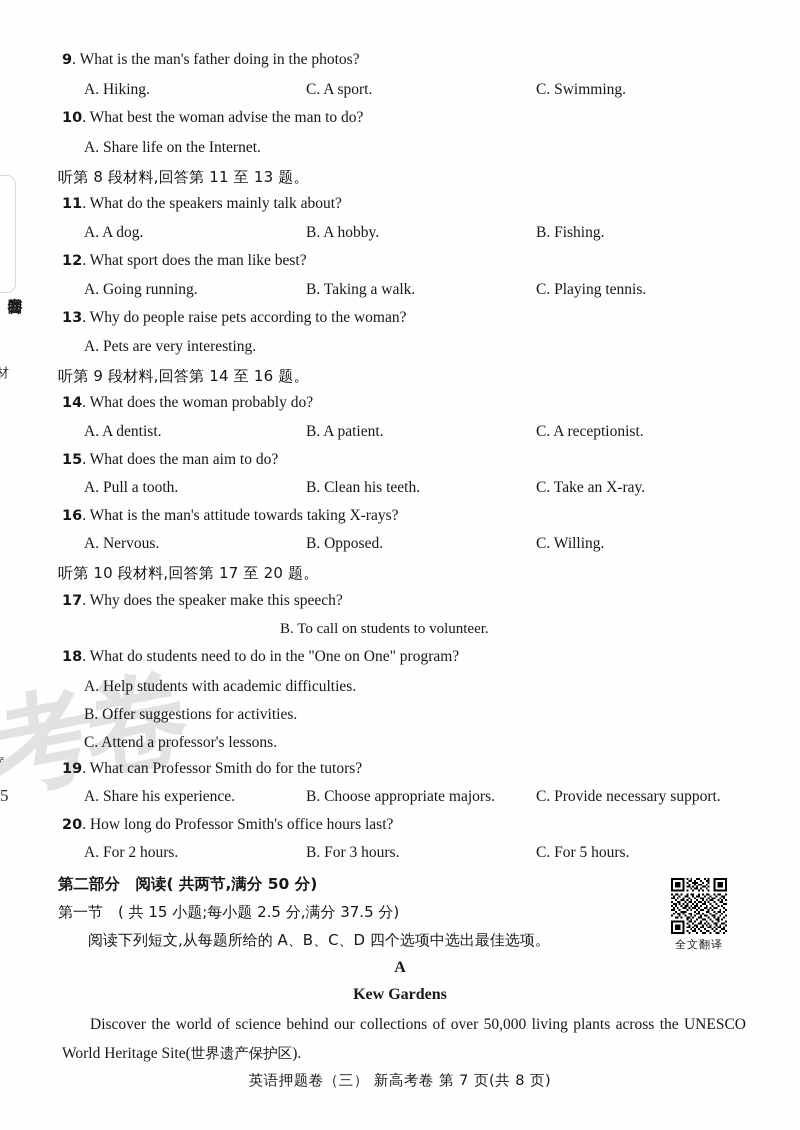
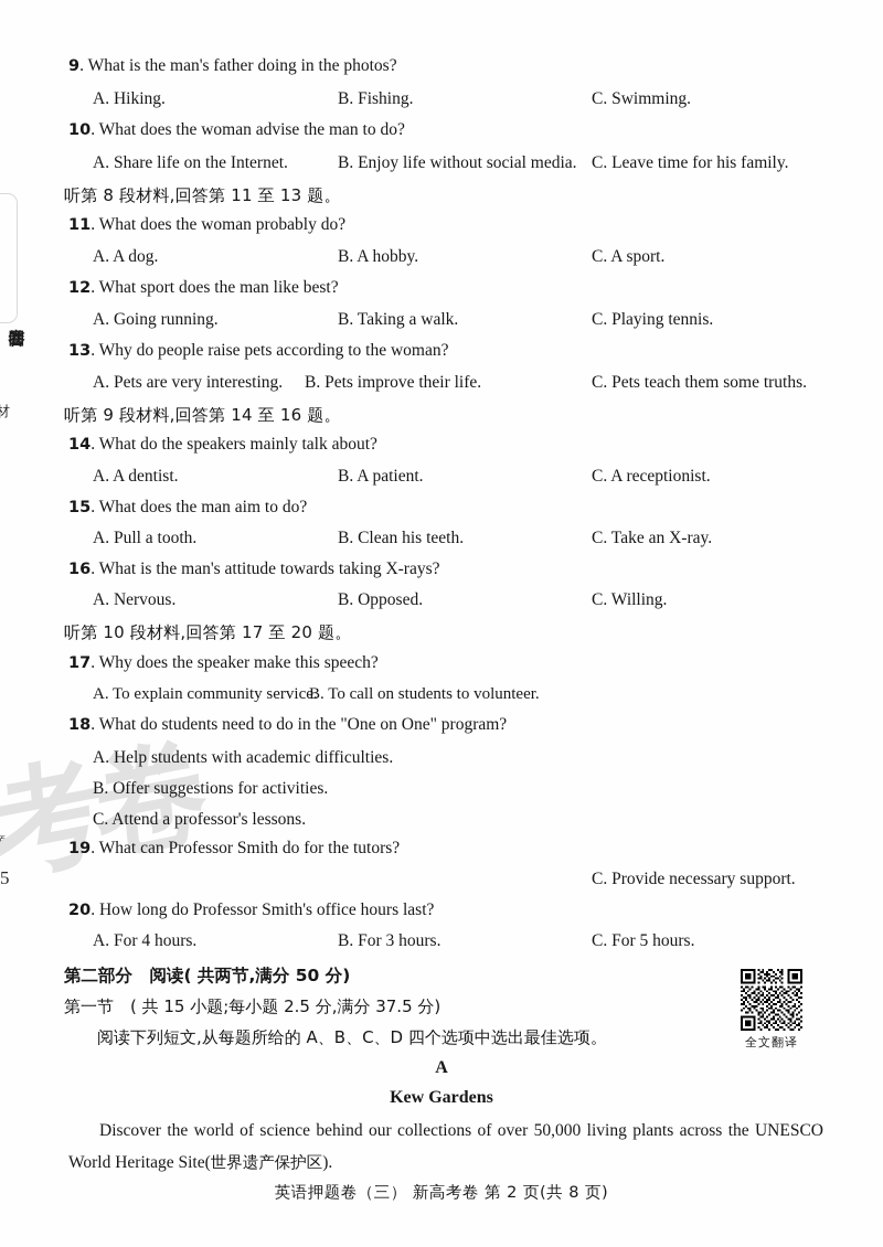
  材
  题
  5
  9. What is the man's father doing in the photos?
  A. Hiking.
- C. A sport.
+ B. Fishing.
  C. Swimming.
- 10. What best the woman advise the man to do?
+ 10. What does the woman advise the man to do?
  A. Share life on the Internet.
+ B. Enjoy life without social media.
+ C. Leave time for his family.
  听第 8 段材料,回答第 11 至 13 题。
- 11. What do the speakers mainly talk about?
+ 11. What does the woman probably do?
  A. A dog.
  B. A hobby.
- B. Fishing.
+ C. A sport.
  12. What sport does the man like best?
  A. Going running.
  B. Taking a walk.
  C. Playing tennis.
  13. Why do people raise pets according to the woman?
  A. Pets are very interesting.
+ B. Pets improve their life.
+ C. Pets teach them some truths.
  听第 9 段材料,回答第 14 至 16 题。
- 14. What does the woman probably do?
+ 14. What do the speakers mainly talk about?
  A. A dentist.
  B. A patient.
  C. A receptionist.
  15. What does the man aim to do?
  A. Pull a tooth.
  B. Clean his teeth.
  C. Take an X-ray.
  16. What is the man's attitude towards taking X-rays?
  A. Nervous.
  B. Opposed.
  C. Willing.
  听第 10 段材料,回答第 17 至 20 题。
  17. Why does the speaker make this speech?
+ A. To explain community service.
  B. To call on students to volunteer.
  18. What do students need to do in the "One on One" program?
  A. Help students with academic difficulties.
  B. Offer suggestions for activities.
  C. Attend a professor's lessons.
  19. What can Professor Smith do for the tutors?
- A. Share his experience.
- B. Choose appropriate majors.
  C. Provide necessary support.
  20. How long do Professor Smith's office hours last?
- A. For 2 hours.
+ A. For 4 hours.
  B. For 3 hours.
  C. For 5 hours.
  第二部分 阅读( 共两节,满分 50 分)
  第一节 ( 共 15 小题;每小题 2.5 分,满分 37.5 分)
  阅读下列短文,从每题所给的 A、B、C、D 四个选项中选出最佳选项。
  全文翻译
  A
  Kew Gardens
  Discover the world of science behind our collections of over 50,000 living plants across the UNESCO World Heritage Site(世界遗产保护区).
- 英语押题卷（三） 新高考卷 第 7 页(共 8 页)
+ 英语押题卷（三） 新高考卷 第 2 页(共 8 页)
